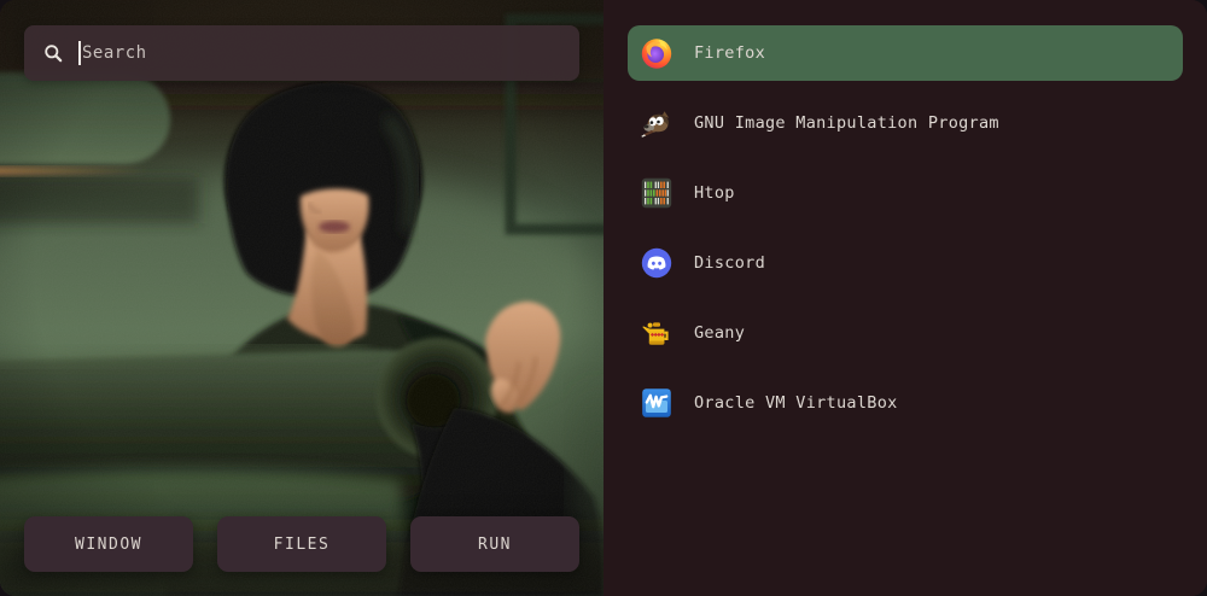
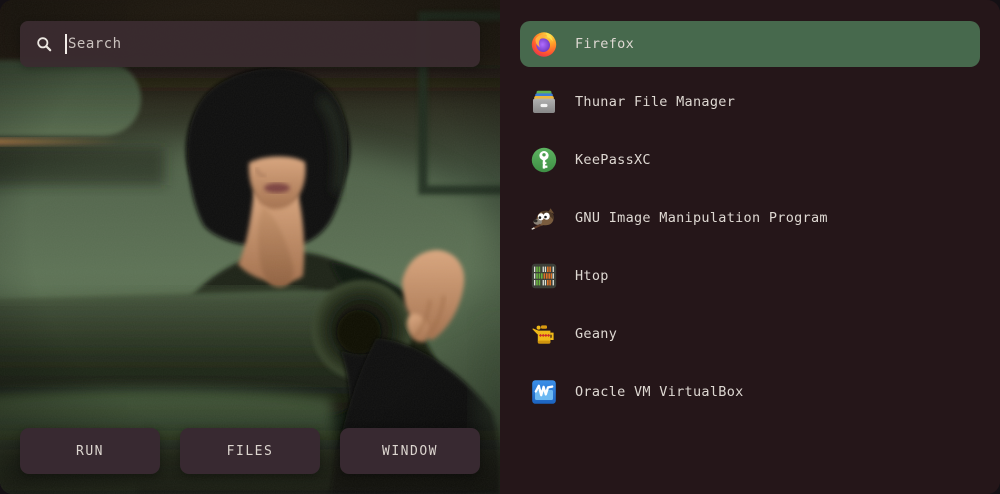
  Search
- WINDOW
+ RUN
  FILES
- RUN
+ WINDOW
  Firefox
+ Thunar File Manager
+ KeePassXC
  GNU Image Manipulation Program
  Htop
- Discord
  Geany
  Oracle VM VirtualBox
